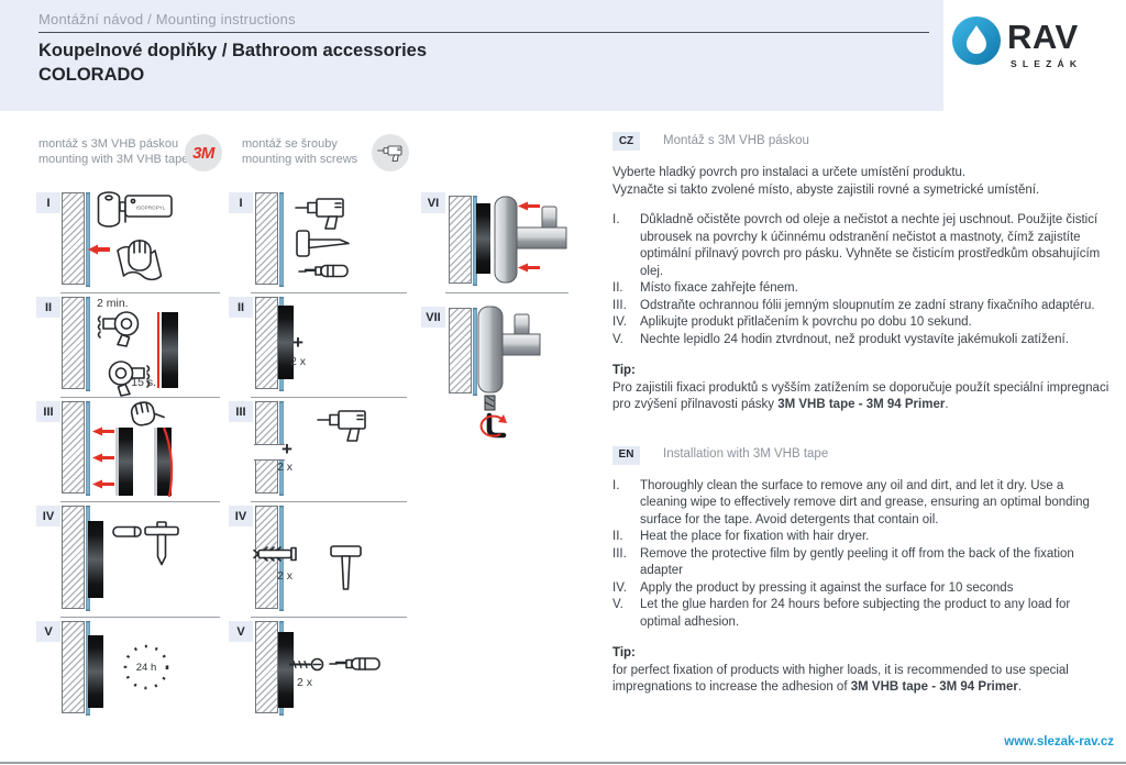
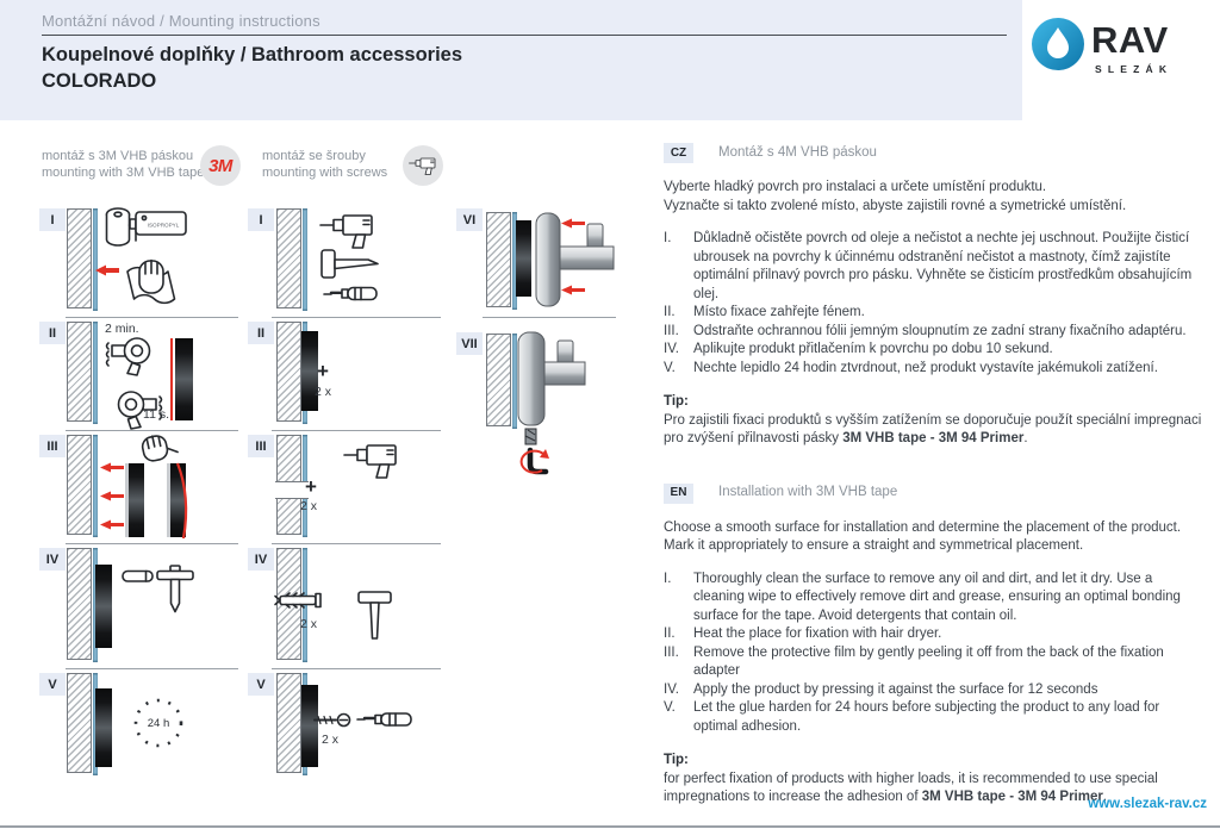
  Montážní návod / Mounting instructions
  Koupelnové doplňky / Bathroom accessories
  COLORADO
  RAV
  SLEZÁK
  montáž s 3M VHB páskou
  mounting with 3M VHB tap
  3M
  montáž se šrouby
  mounting with screws
  I
  II
  III
  IV
  V
  I
  II
  III
  IV
  V
  VI
  VII
  2 min.
- 15 s.
+ 11 s.
  24 h
  +
  2 x
  +
  2 x
  2 x
  2 x
  CZ
- Montáž s 3M VHB páskou
+ Montáž s 4M VHB páskou
  Vyberte hladký povrch pro instalaci a určete umístění produktu.
  Vyznačte si takto zvolené místo, abyste zajistili rovné a symetrické umístění.
  I.
  Důkladně očistěte povrch od oleje a nečistot a nechte jej uschnout. Použijte čisticí ubrousek na povrchy k účinnému odstranění nečistot a mastnoty, čímž zajistíte optimální přilnavý povrch pro pásku. Vyhněte se čisticím prostředkům obsahujícím olej.
  II.
  Místo fixace zahřejte fénem.
  III.
  Odstraňte ochrannou fólii jemným sloupnutím ze zadní strany fixačního adaptéru.
  IV.
  Aplikujte produkt přitlačením k povrchu po dobu 10 sekund.
  V.
  Nechte lepidlo 24 hodin ztvrdnout, než produkt vystavíte jakémukoli zatížení.
  Tip:
  Pro zajistili fixaci produktů s vyšším zatížením se doporučuje použít speciální impregnaci pro zvýšení přilnavosti pásky 3M VHB tape - 3M 94 Primer.
  EN
  Installation with 3M VHB tape
+ Choose a smooth surface for installation and determine the placement of the product.
+ Mark it appropriately to ensure a straight and symmetrical placement.
  I.
  Thoroughly clean the surface to remove any oil and dirt, and let it dry. Use a cleaning wipe to effectively remove dirt and grease, ensuring an optimal bonding surface for the tape. Avoid detergents that contain oil.
  II.
  Heat the place for fixation with hair dryer.
  III.
  Remove the protective film by gently peeling it off from the back of the fixation adapter
  IV.
- Apply the product by pressing it against the surface for 10 seconds
+ Apply the product by pressing it against the surface for 12 seconds
  V.
  Let the glue harden for 24 hours before subjecting the product to any load for optimal adhesion.
  Tip:
  for perfect fixation of products with higher loads, it is recommended to use special impregnations to increase the adhesion of 3M VHB tape - 3M 94 Primer.
  www.slezak-rav.cz
